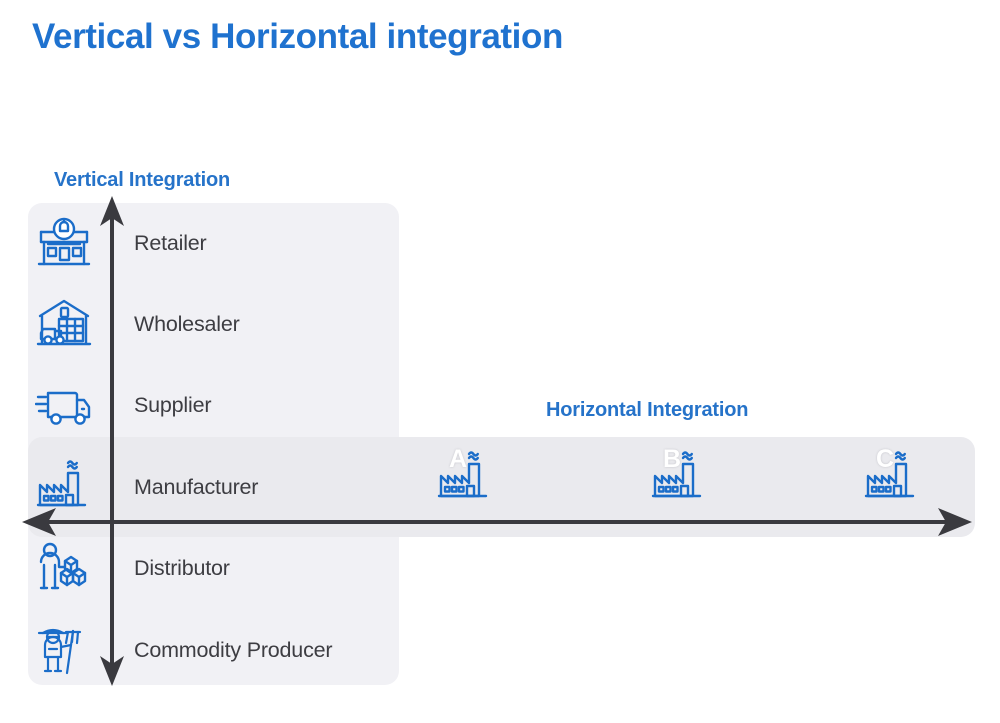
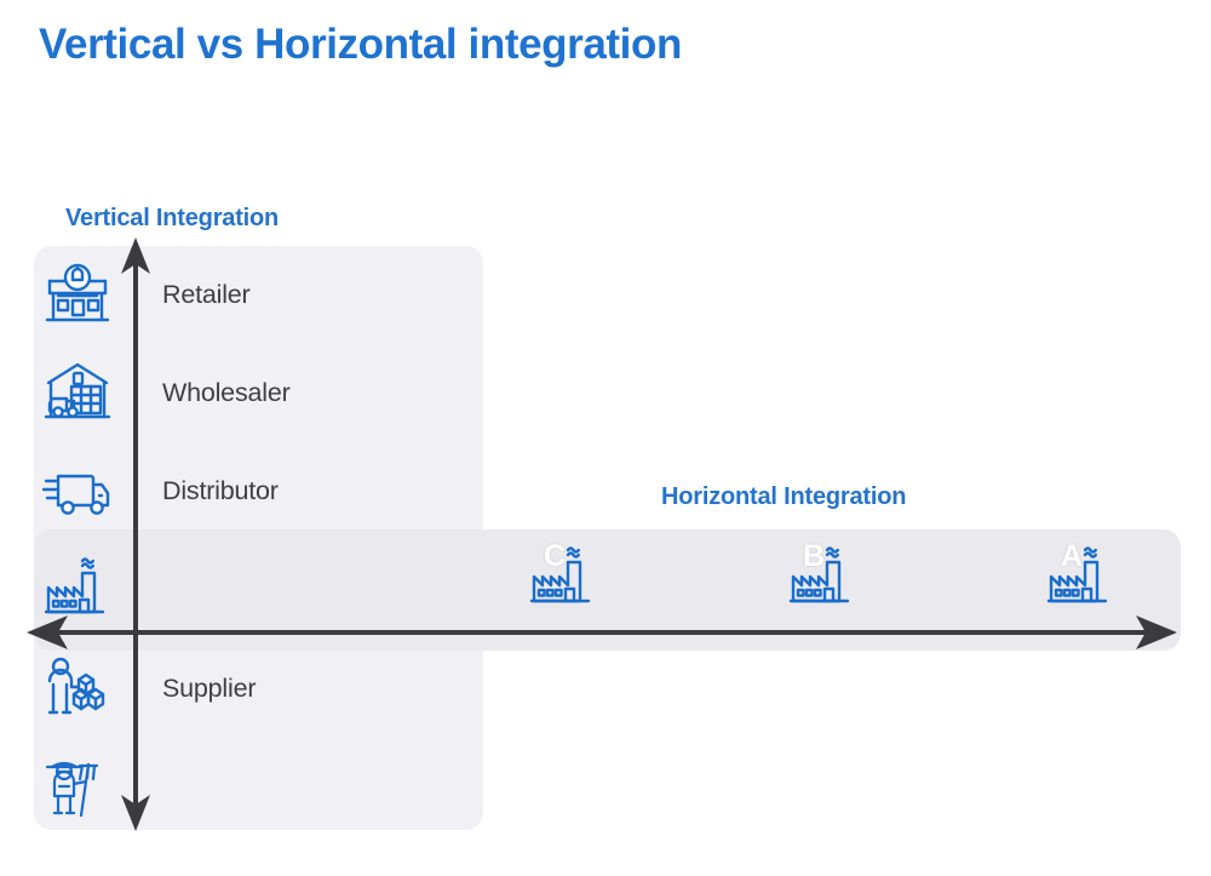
  Vertical vs Horizontal integration
  Vertical Integration
  Horizontal Integration
  Retailer
  Wholesaler
- Supplier
+ Distributor
- Manufacturer
- Distributor
+ Supplier
- Commodity Producer
- A
+ C
  B
- C
+ A
